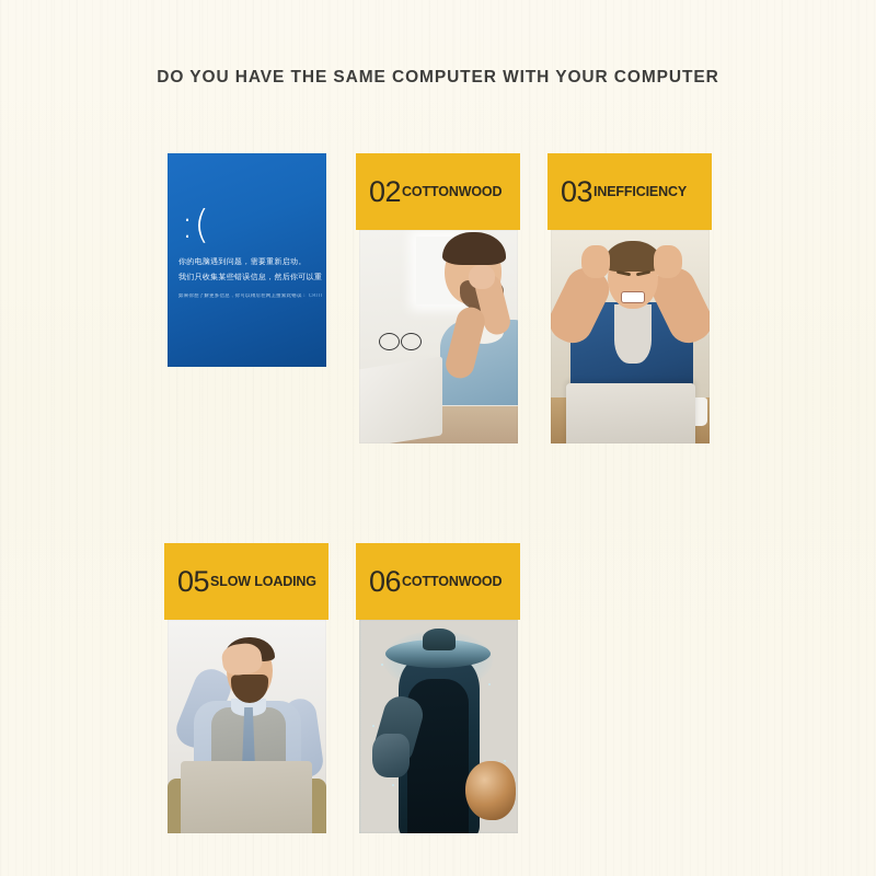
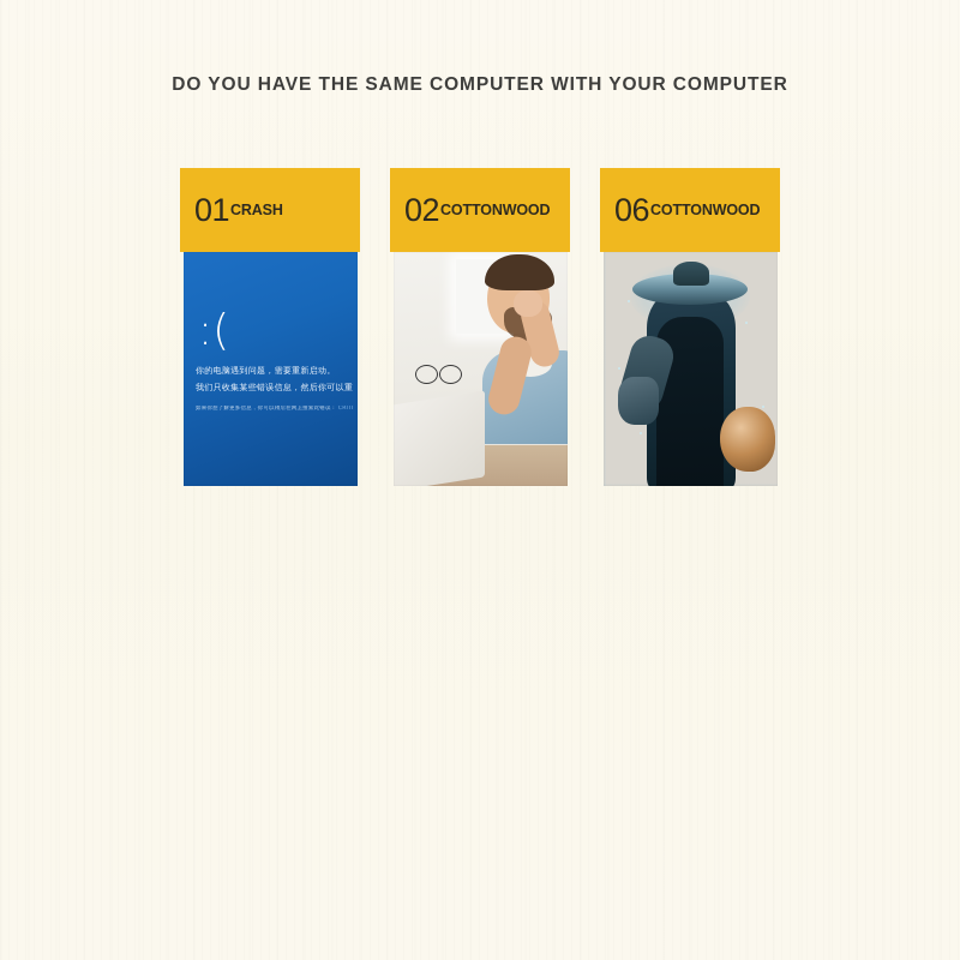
  DO YOU HAVE THE SAME COMPUTER WITH YOUR COMPUTER
+ 01
+ CRASH
  :(
  你的电脑遇到问题，需要重新启动。
  我们只收集某些错误信息，然后你可以重
  02
  COTTONWOOD
- 03
- INEFFICIENCY
- 05
- SLOW LOADING
  06
  COTTONWOOD
